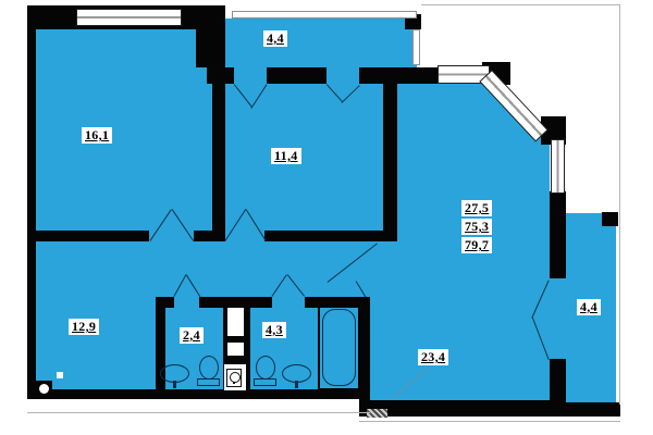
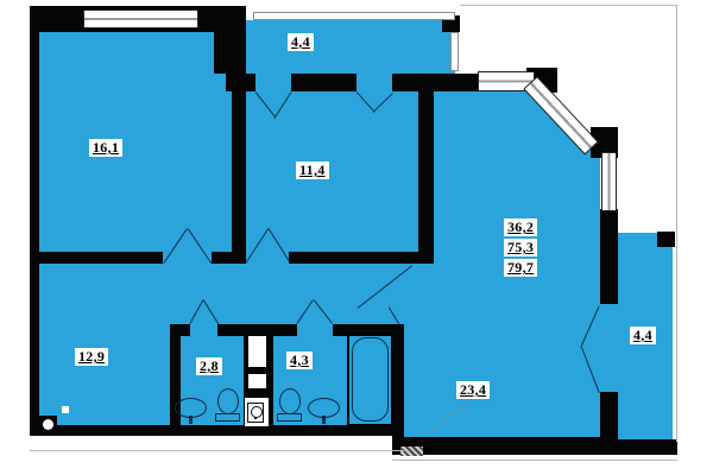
  16,1
  4,4
  11,4
  12,9
- 2,4
+ 2,8
  4,3
  23,4
  4,4
- 27,5
+ 36,2
  75,3
  79,7
